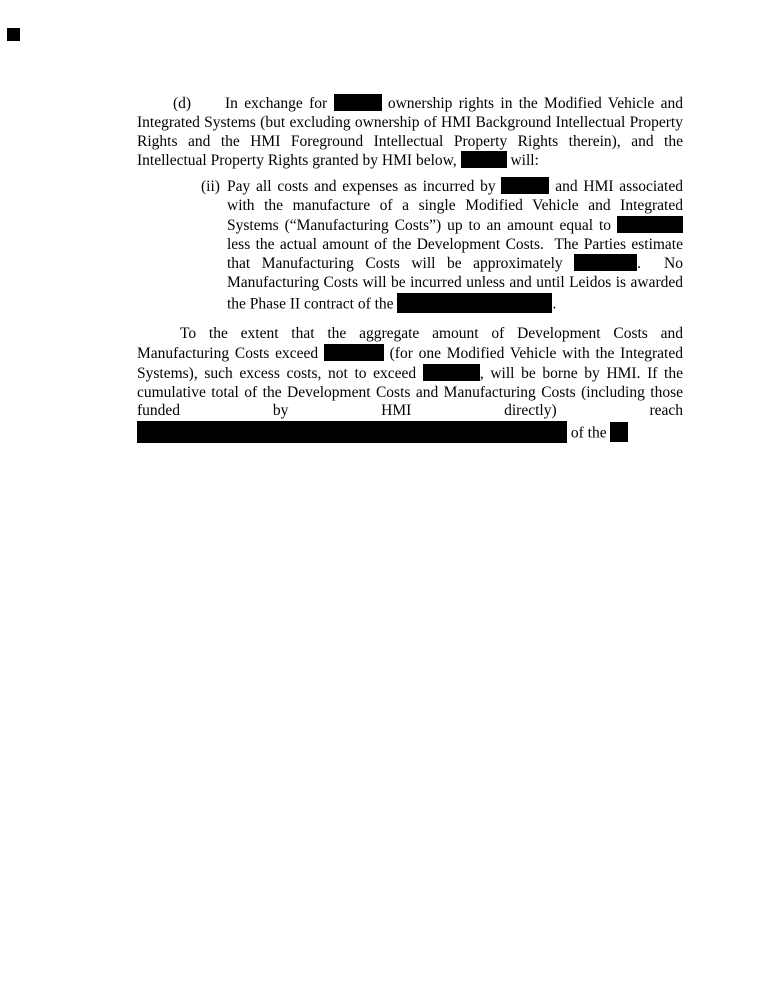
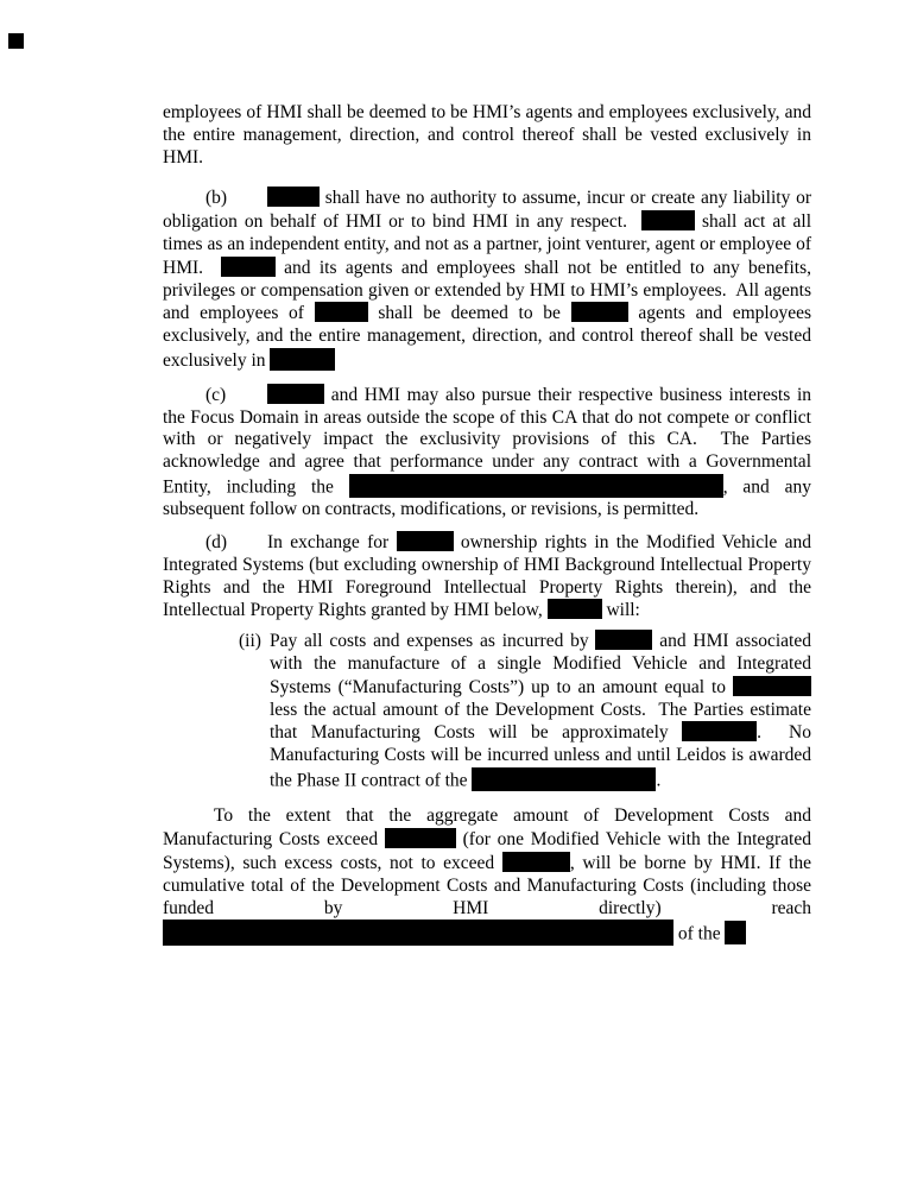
+ employees of HMI shall be deemed to be HMI’s agents and employees exclusively, and the entire management, direction, and control thereof shall be vested exclusively in HMI.
+ (b) shall have no authority to assume, incur or create any liability or obligation on behalf of HMI or to bind HMI in any respect. shall act at all times as an independent entity, and not as a partner, joint venturer, agent or employee of HMI. and its agents and employees shall not be entitled to any benefits, privileges or compensation given or extended by HMI to HMI’s employees. All agents and employees of shall be deemed to be agents and employees exclusively, and the entire management, direction, and control thereof shall be vested exclusively in
+ (c) and HMI may also pursue their respective business interests in the Focus Domain in areas outside the scope of this CA that do not compete or conflict with or negatively impact the exclusivity provisions of this CA. The Parties acknowledge and agree that performance under any contract with a Governmental Entity, including the , and any subsequent follow on contracts, modifications, or revisions, is permitted.
  (d) In exchange for ownership rights in the Modified Vehicle and Integrated Systems (but excluding ownership of HMI Background Intellectual Property Rights and the HMI Foreground Intellectual Property Rights therein), and the Intellectual Property Rights granted by HMI below, will:
  (ii) Pay all costs and expenses as incurred by and HMI associated with the manufacture of a single Modified Vehicle and Integrated Systems (“Manufacturing Costs”) up to an amount equal to less the actual amount of the Development Costs. The Parties estimate that Manufacturing Costs will be approximately . No Manufacturing Costs will be incurred unless and until Leidos is awarded the Phase II contract of the .
  To the extent that the aggregate amount of Development Costs and Manufacturing Costs exceed (for one Modified Vehicle with the Integrated Systems), such excess costs, not to exceed , will be borne by HMI. If the cumulative total of the Development Costs and Manufacturing Costs (including those funded by HMI directly) reach of the
